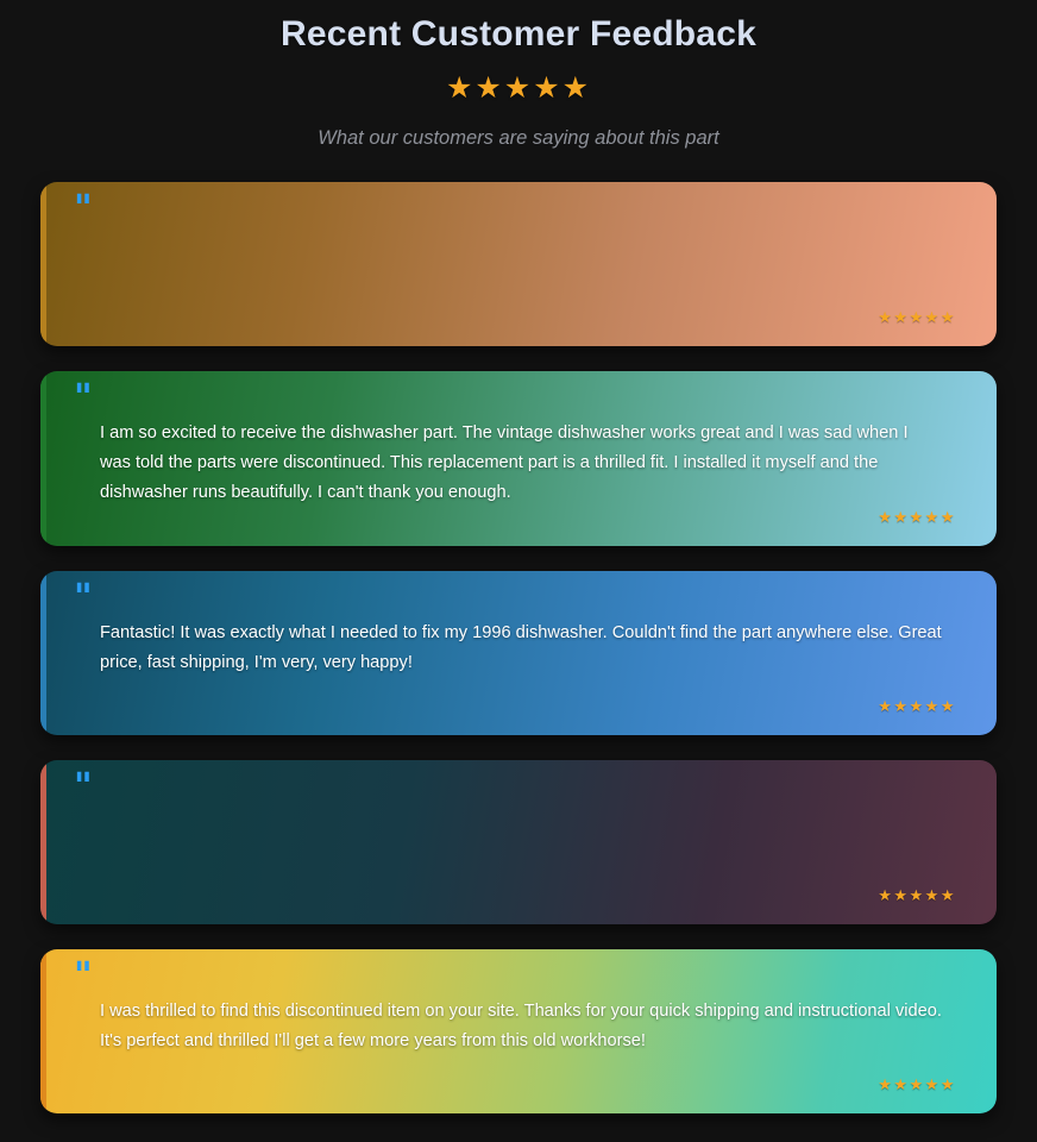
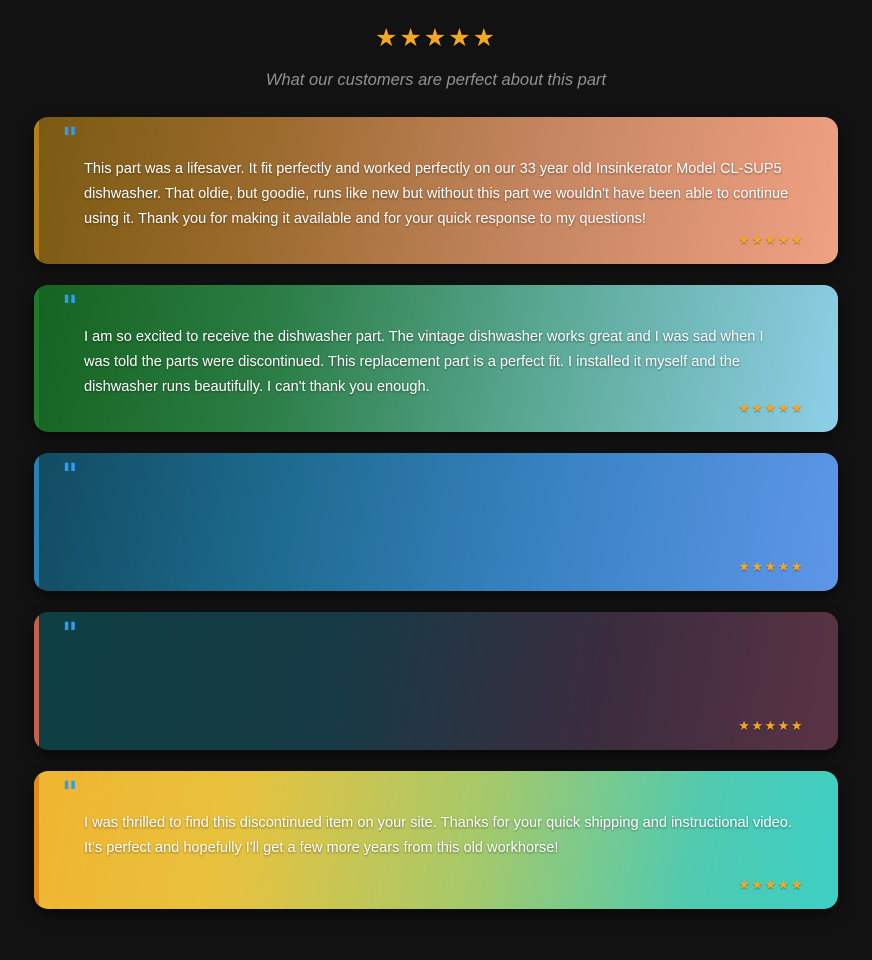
- Recent Customer Feedback
  ★★★★★
- What our customers are saying about this part
+ What our customers are perfect about this part
  "
+ This part was a lifesaver. It fit perfectly and worked perfectly on our 33 year old Insinkerator Model CL-SUP5 dishwasher. That oldie, but goodie, runs like new but without this part we wouldn't have been able to continue using it. Thank you for making it available and for your quick response to my questions!
  ★★★★★
  "
- I am so excited to receive the dishwasher part. The vintage dishwasher works great and I was sad when I was told the parts were discontinued. This replacement part is a thrilled fit. I installed it myself and the dishwasher runs beautifully. I can't thank you enough.
+ I am so excited to receive the dishwasher part. The vintage dishwasher works great and I was sad when I was told the parts were discontinued. This replacement part is a perfect fit. I installed it myself and the dishwasher runs beautifully. I can't thank you enough.
  ★★★★★
  "
- Fantastic! It was exactly what I needed to fix my 1996 dishwasher. Couldn't find the part anywhere else. Great price, fast shipping, I'm very, very happy!
  ★★★★★
  "
  ★★★★★
  "
- I was thrilled to find this discontinued item on your site. Thanks for your quick shipping and instructional video. It's perfect and thrilled I'll get a few more years from this old workhorse!
+ I was thrilled to find this discontinued item on your site. Thanks for your quick shipping and instructional video. It's perfect and hopefully I'll get a few more years from this old workhorse!
  ★★★★★
